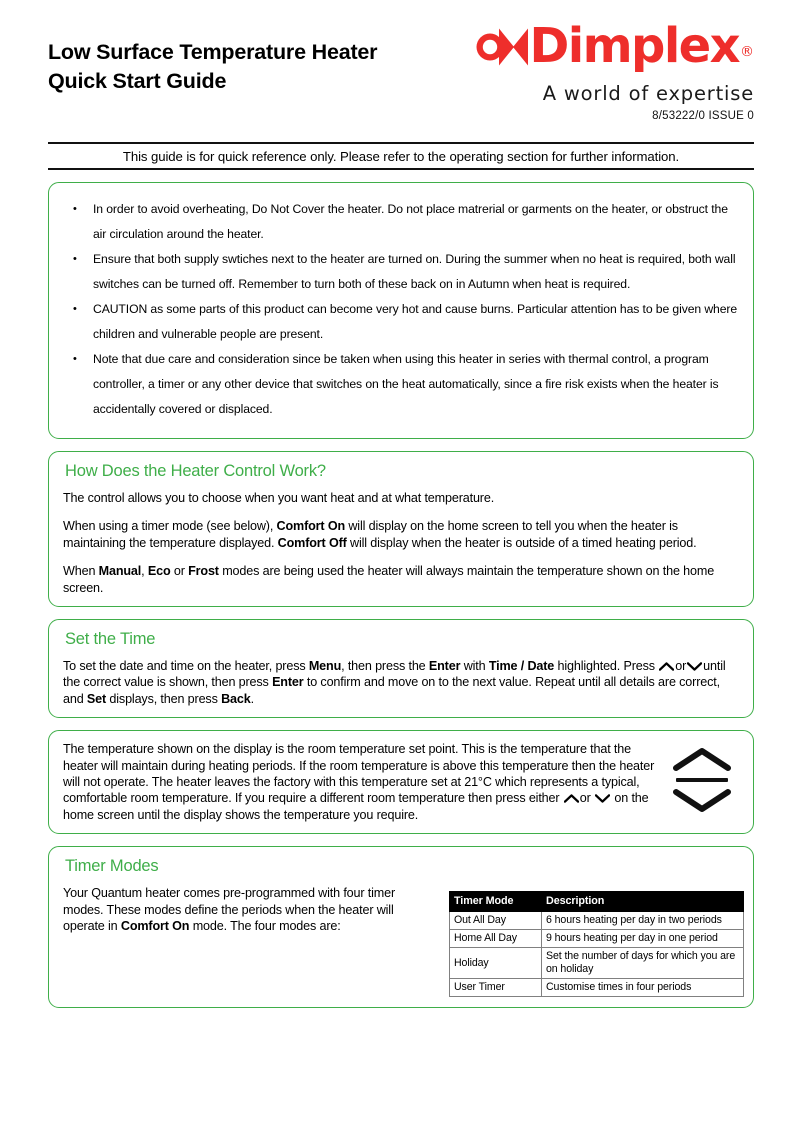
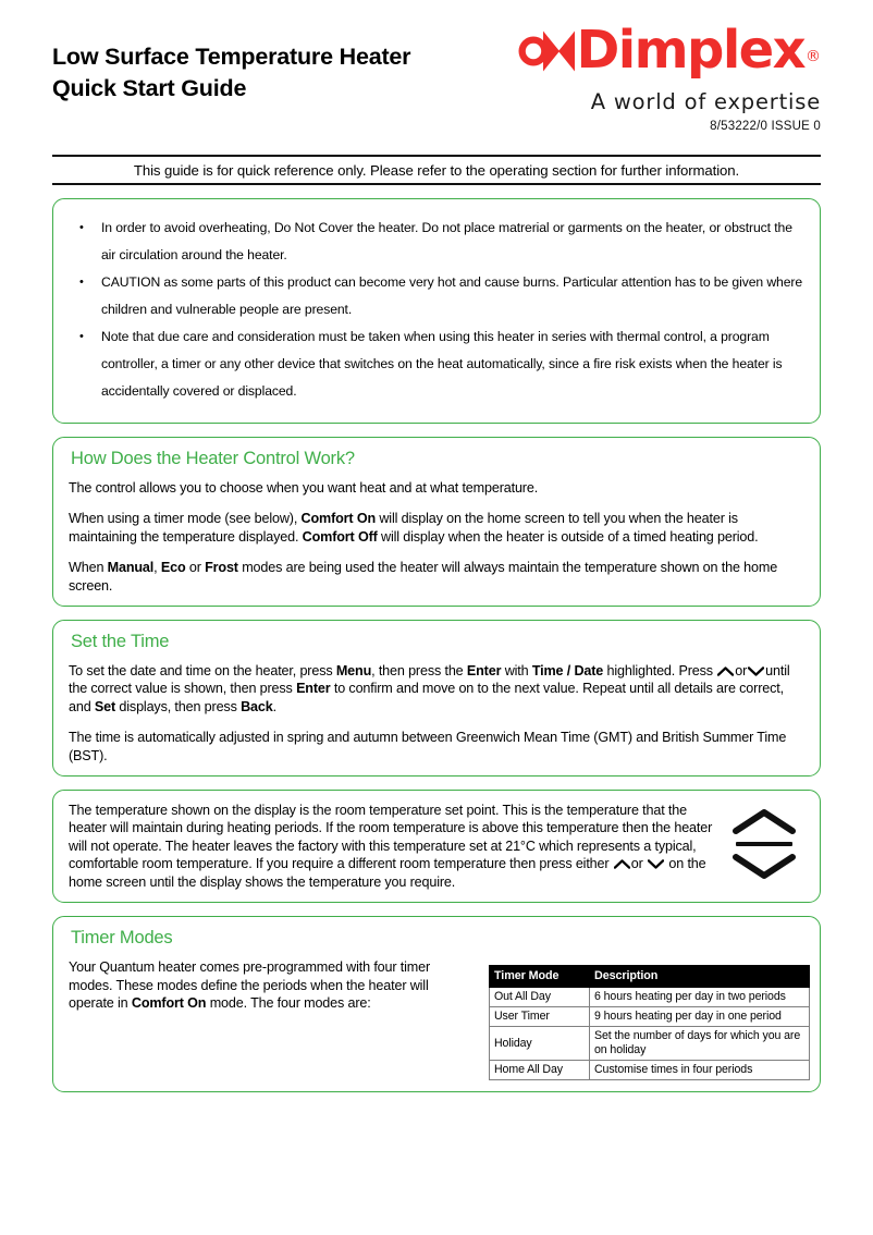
  Low Surface Temperature Heater
  Quick Start Guide
  Dimplex®
  A world of expertise
  8/53222/0 ISSUE 0
  This guide is for quick reference only. Please refer to the operating section for further information.
  In order to avoid overheating, Do Not Cover the heater. Do not place matrerial or garments on the heater, or obstruct the air circulation around the heater.
- Ensure that both supply swtiches next to the heater are turned on. During the summer when no heat is required, both wall switches can be turned off. Remember to turn both of these back on in Autumn when heat is required.
  CAUTION as some parts of this product can become very hot and cause burns. Particular attention has to be given where children and vulnerable people are present.
- Note that due care and consideration since be taken when using this heater in series with thermal control, a program controller, a timer or any other device that switches on the heat automatically, since a fire risk exists when the heater is accidentally covered or displaced.
+ Note that due care and consideration must be taken when using this heater in series with thermal control, a program controller, a timer or any other device that switches on the heat automatically, since a fire risk exists when the heater is accidentally covered or displaced.
  How Does the Heater Control Work?
  The control allows you to choose when you want heat and at what temperature.
  When using a timer mode (see below), Comfort On will display on the home screen to tell you when the heater is maintaining the temperature displayed. Comfort Off will display when the heater is outside of a timed heating period.
  When Manual, Eco or Frost modes are being used the heater will always maintain the temperature shown on the home screen.
  Set the Time
  To set the date and time on the heater, press Menu, then press the Enter with Time / Date highlighted. Press or until the correct value is shown, then press Enter to confirm and move on to the next value. Repeat until all details are correct, and Set displays, then press Back.
+ The time is automatically adjusted in spring and autumn between Greenwich Mean Time (GMT) and British Summer Time (BST).
  The temperature shown on the display is the room temperature set point. This is the temperature that the heater will maintain during heating periods. If the room temperature is above this temperature then the heater will not operate. The heater leaves the factory with this temperature set at 21°C which represents a typical, comfortable room temperature. If you require a different room temperature then press either or on the home screen until the display shows the temperature you require.
  Timer Modes
  Your Quantum heater comes pre-programmed with four timer modes. These modes define the periods when the heater will operate in Comfort On mode. The four modes are:
  Timer Mode	Description
  Out All Day	6 hours heating per day in two periods
- Home All Day	9 hours heating per day in one period
+ User Timer	9 hours heating per day in one period
  Holiday	Set the number of days for which you are on holiday
- User Timer	Customise times in four periods
+ Home All Day	Customise times in four periods
